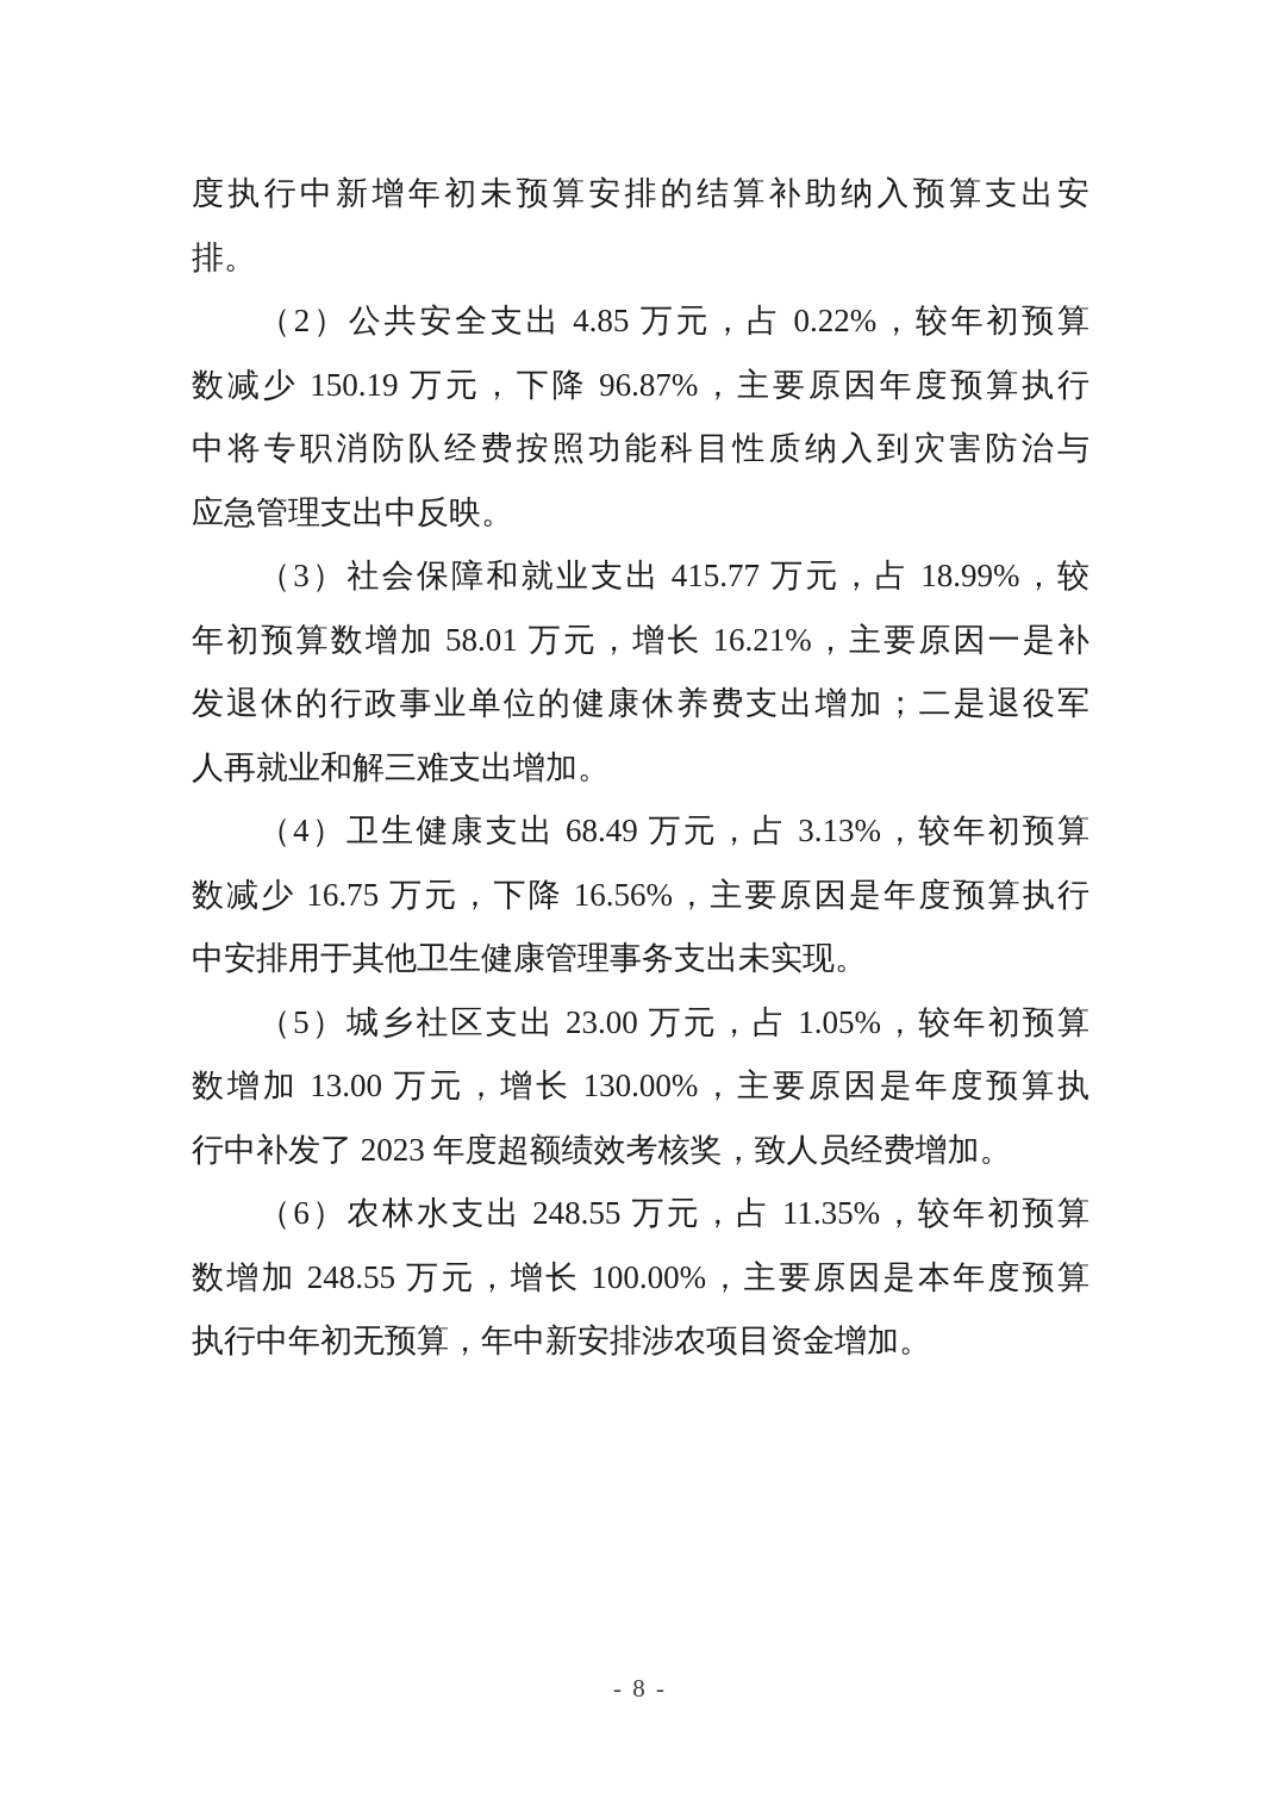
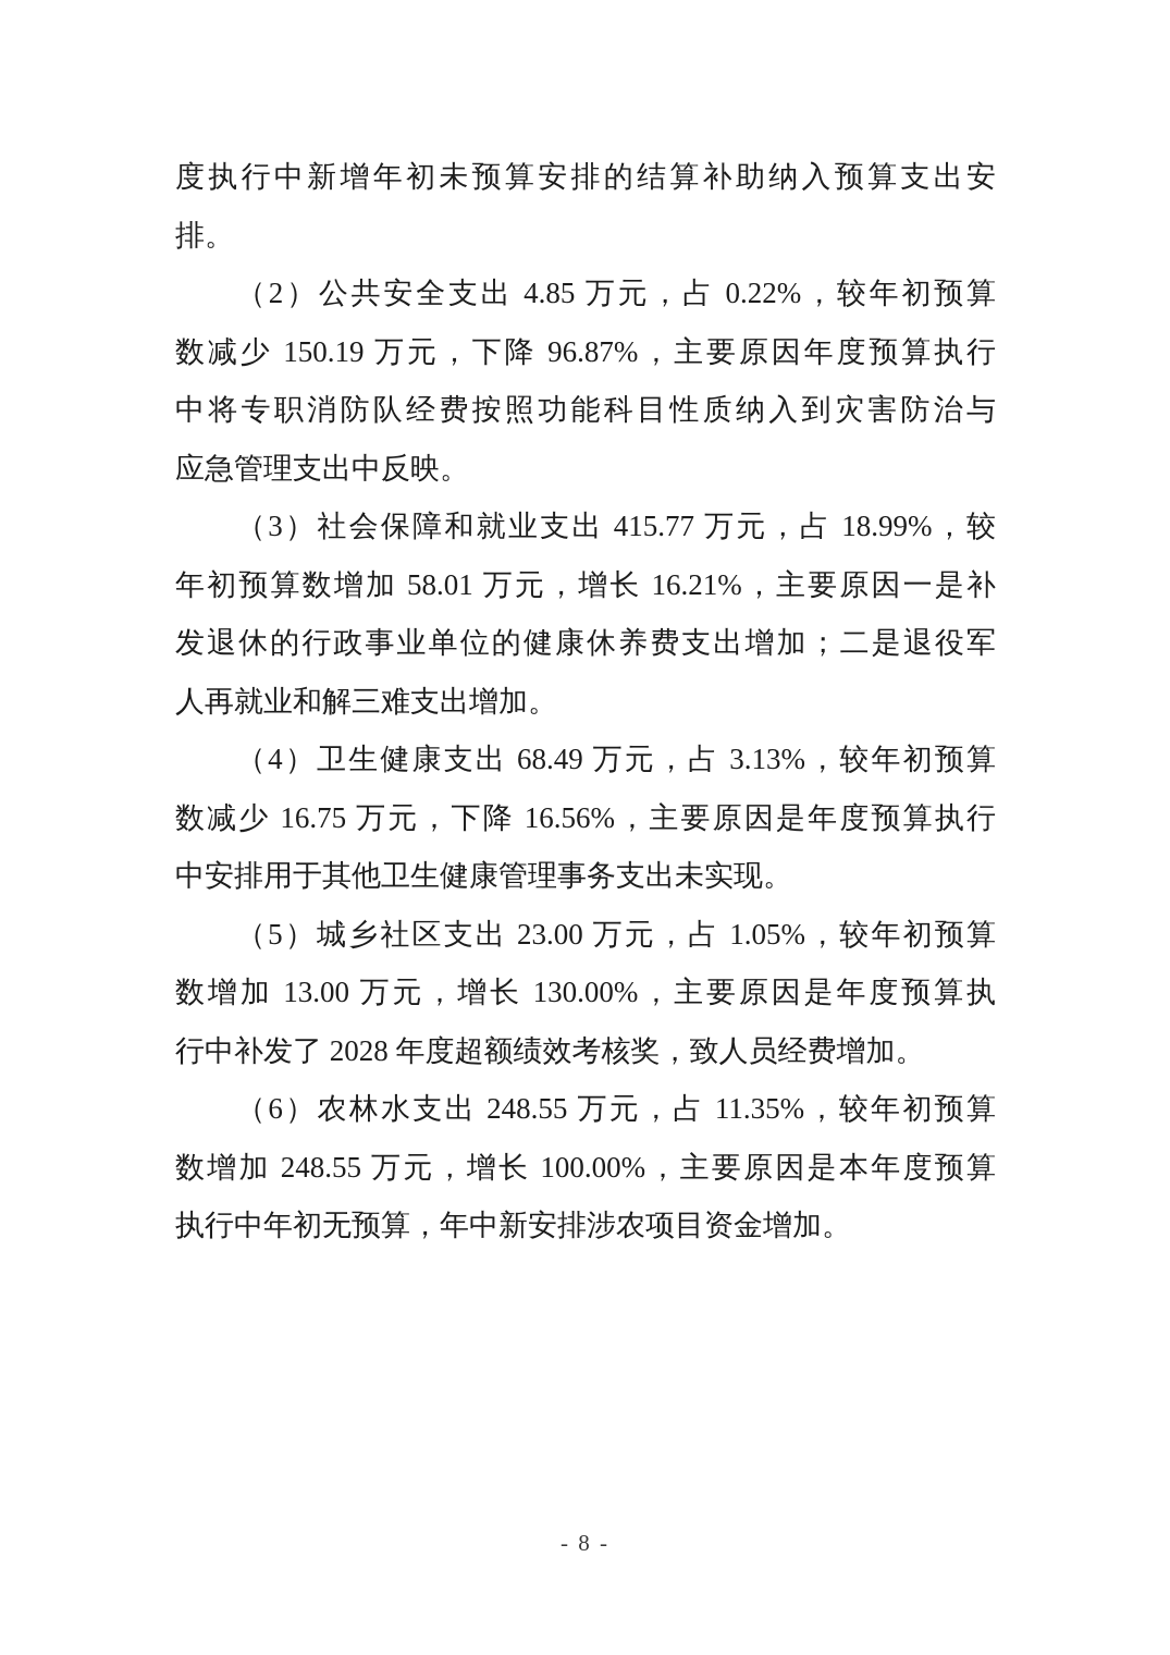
  度执行中新增年初未预算安排的结算补助纳入预算支出安
  排。
  （2）公共安全支出 4.85 万元，占 0.22%，较年初预算
  数减少 150.19 万元，下降 96.87%，主要原因年度预算执行
  中将专职消防队经费按照功能科目性质纳入到灾害防治与
  应急管理支出中反映。
  （3）社会保障和就业支出 415.77 万元，占 18.99%，较
  年初预算数增加 58.01 万元，增长 16.21%，主要原因一是补
  发退休的行政事业单位的健康休养费支出增加；二是退役军
  人再就业和解三难支出增加。
  （4）卫生健康支出 68.49 万元，占 3.13%，较年初预算
  数减少 16.75 万元，下降 16.56%，主要原因是年度预算执行
  中安排用于其他卫生健康管理事务支出未实现。
  （5）城乡社区支出 23.00 万元，占 1.05%，较年初预算
  数增加 13.00 万元，增长 130.00%，主要原因是年度预算执
- 行中补发了 2023 年度超额绩效考核奖，致人员经费增加。
+ 行中补发了 2028 年度超额绩效考核奖，致人员经费增加。
  （6）农林水支出 248.55 万元，占 11.35%，较年初预算
  数增加 248.55 万元，增长 100.00%，主要原因是本年度预算
  执行中年初无预算，年中新安排涉农项目资金增加。
  - 8 -
